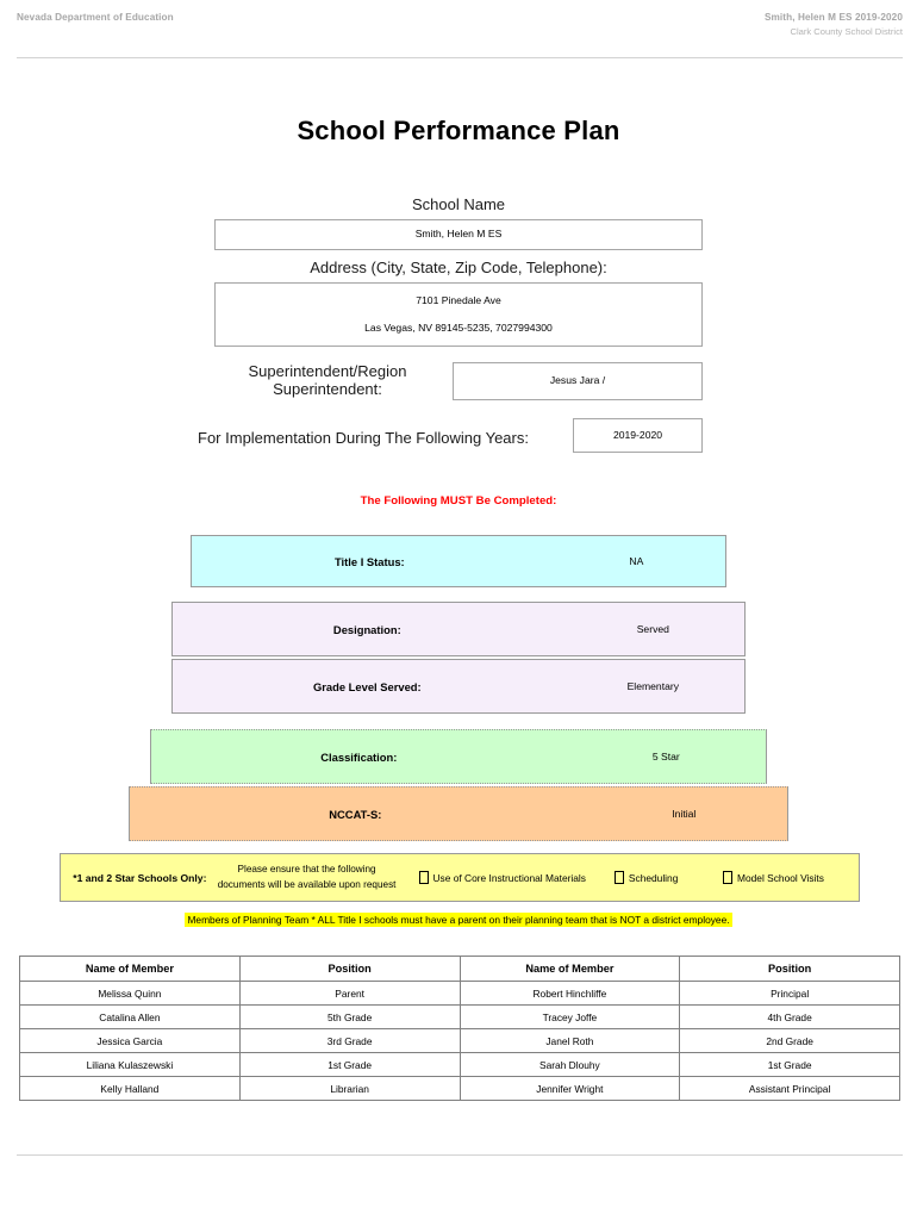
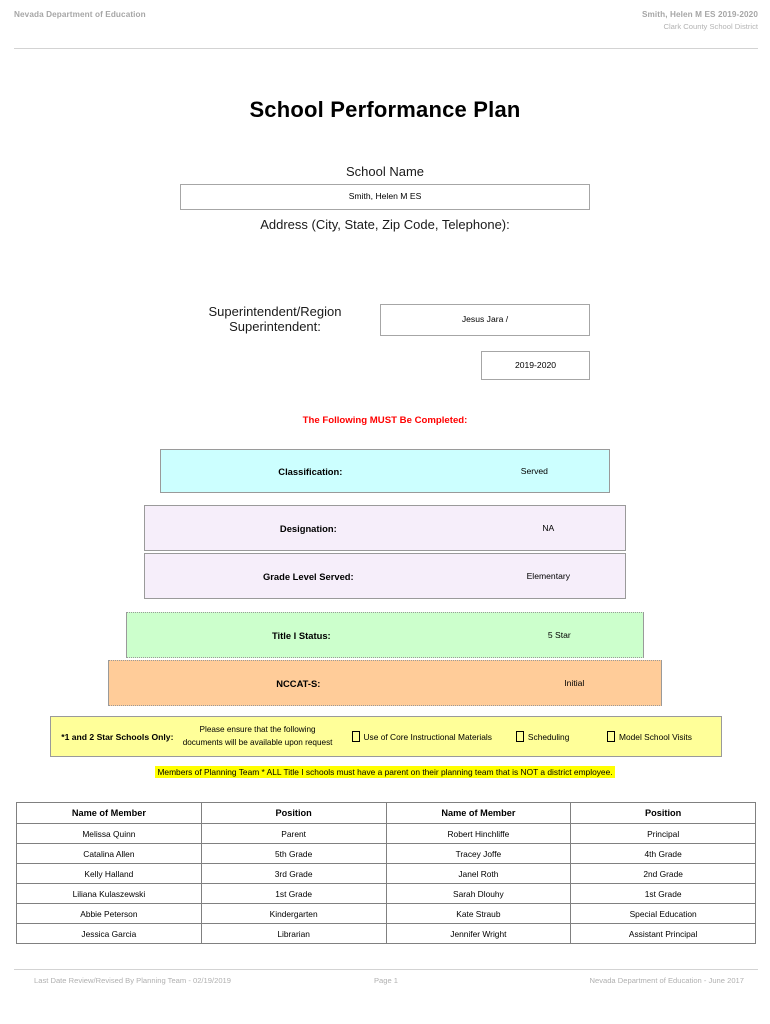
  Nevada Department of Education
  Smith, Helen M ES 2019-2020
  Clark County School District
  School Performance Plan
  School Name
  Smith, Helen M ES
  Address (City, State, Zip Code, Telephone):
- 7101 Pinedale Ave
- Las Vegas, NV 89145-5235, 7027994300
  Superintendent/Region Superintendent:
  Jesus Jara /
- For Implementation During The Following Years:
  2019-2020
  The Following MUST Be Completed:
- Title I Status:
+ Classification:
- NA
+ Served
  Designation:
- Served
+ NA
  Grade Level Served:
  Elementary
- Classification:
+ Title I Status:
  5 Star
  NCCAT-S:
  Initial
  *1 and 2 Star Schools Only:
  Please ensure that the following
  documents will be available upon request
  Use of Core Instructional Materials
  Scheduling
  Model School Visits
  Members of Planning Team * ALL Title I schools must have a parent on their planning team that is NOT a district employee.
  Name of Member	Position	Name of Member	Position
  Melissa Quinn	Parent	Robert Hinchliffe	Principal
  Catalina Allen	5th Grade	Tracey Joffe	4th Grade
- Jessica Garcia	3rd Grade	Janel Roth	2nd Grade
+ Kelly Halland	3rd Grade	Janel Roth	2nd Grade
  Liliana Kulaszewski	1st Grade	Sarah Dlouhy	1st Grade
+ Abbie Peterson	Kindergarten	Kate Straub	Special Education
- Kelly Halland	Librarian	Jennifer Wright	Assistant Principal
+ Jessica Garcia	Librarian	Jennifer Wright	Assistant Principal
+ Page 1
+ Last Date Review/Revised By Planning Team - 02/19/2019
+ Nevada Department of Education - June 2017
